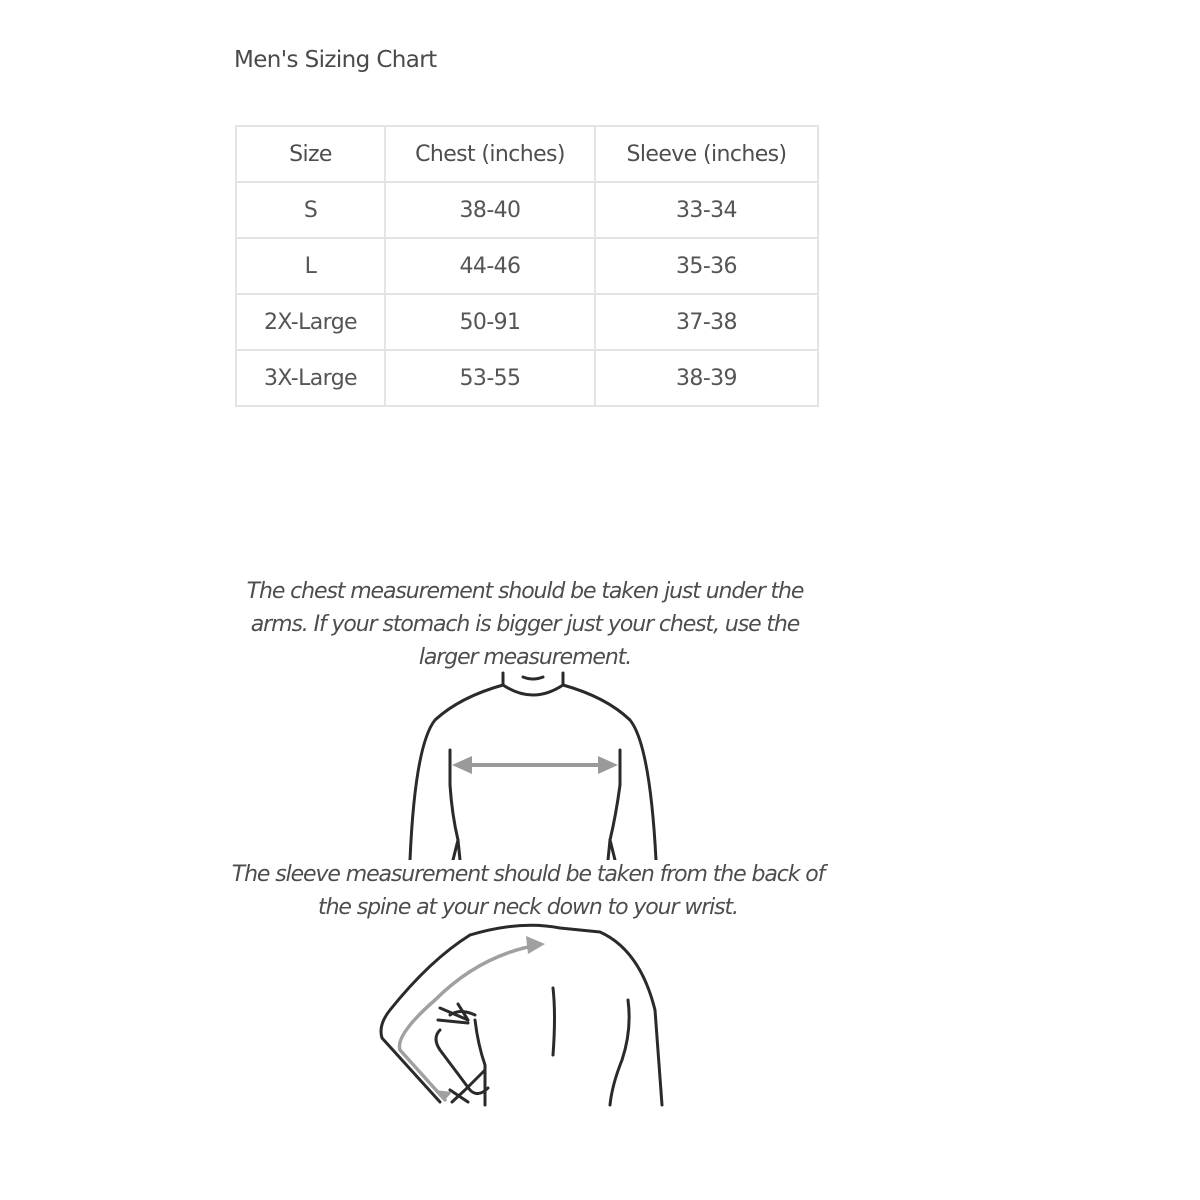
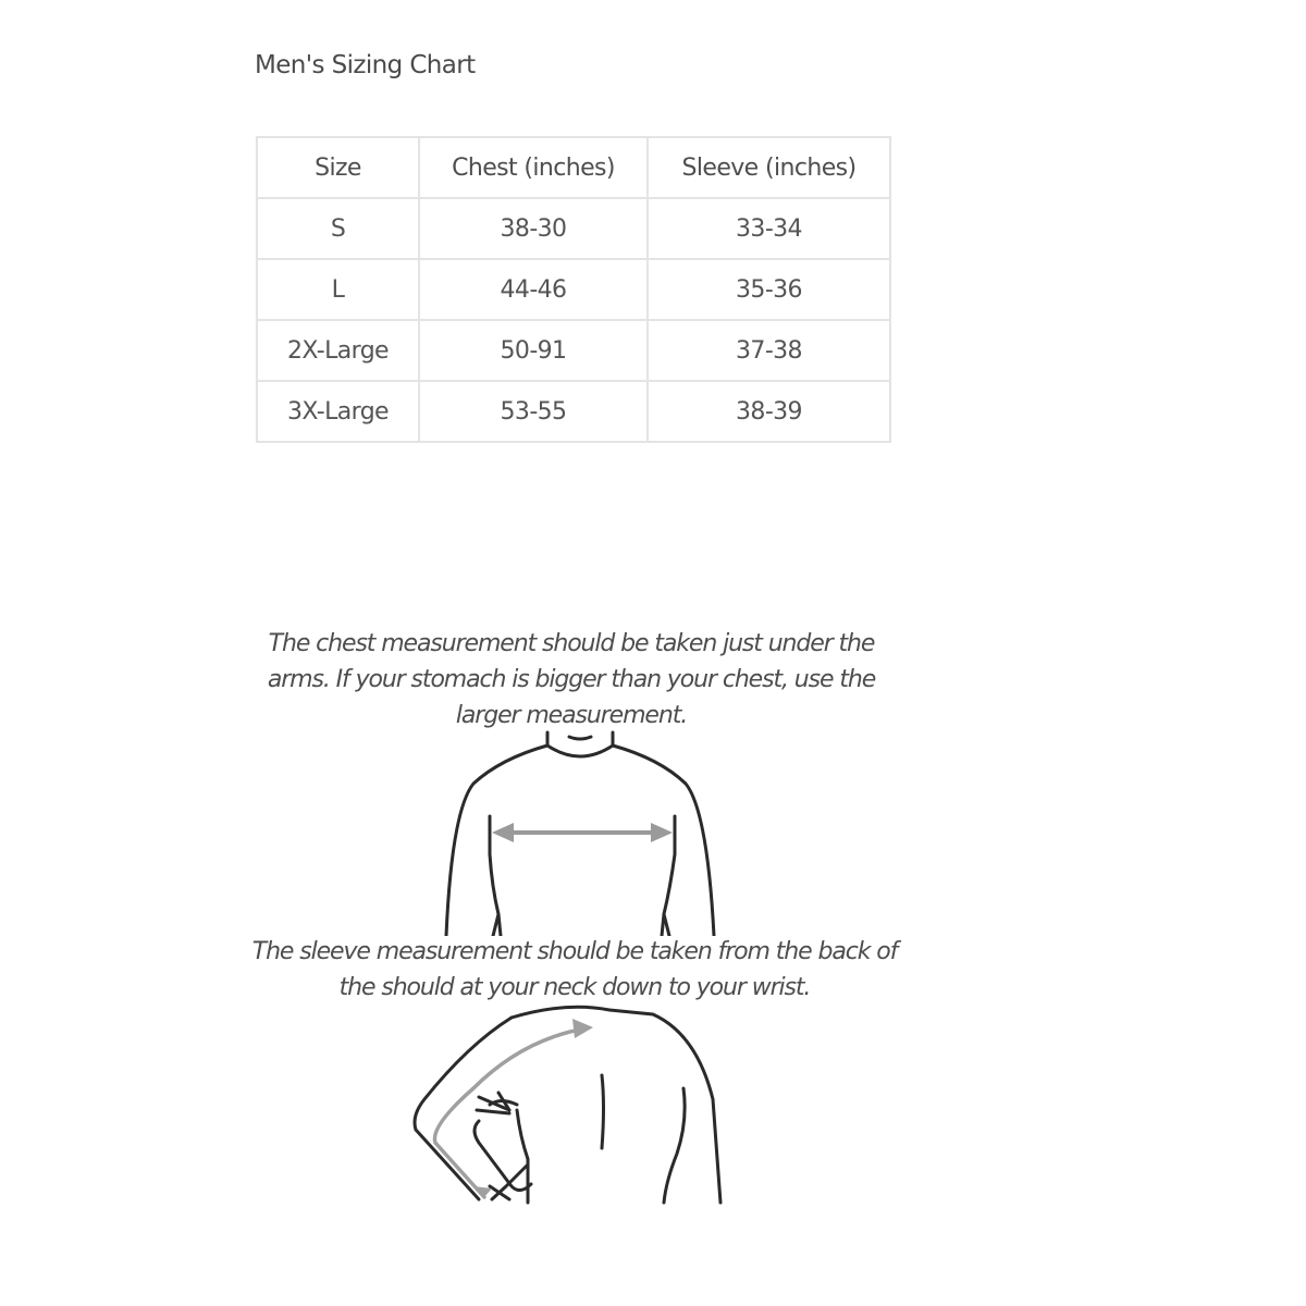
  Men's Sizing Chart
  Size	Chest (inches)	Sleeve (inches)
- S	38-40	33-34
+ S	38-30	33-34
  L	44-46	35-36
  2X-Large	50-91	37-38
  3X-Large	53-55	38-39
- The chest measurement should be taken just under the arms. If your stomach is bigger just your chest, use the larger measurement.
+ The chest measurement should be taken just under the arms. If your stomach is bigger than your chest, use the larger measurement.
- The sleeve measurement should be taken from the back of the spine at your neck down to your wrist.
+ The sleeve measurement should be taken from the back of the should at your neck down to your wrist.
